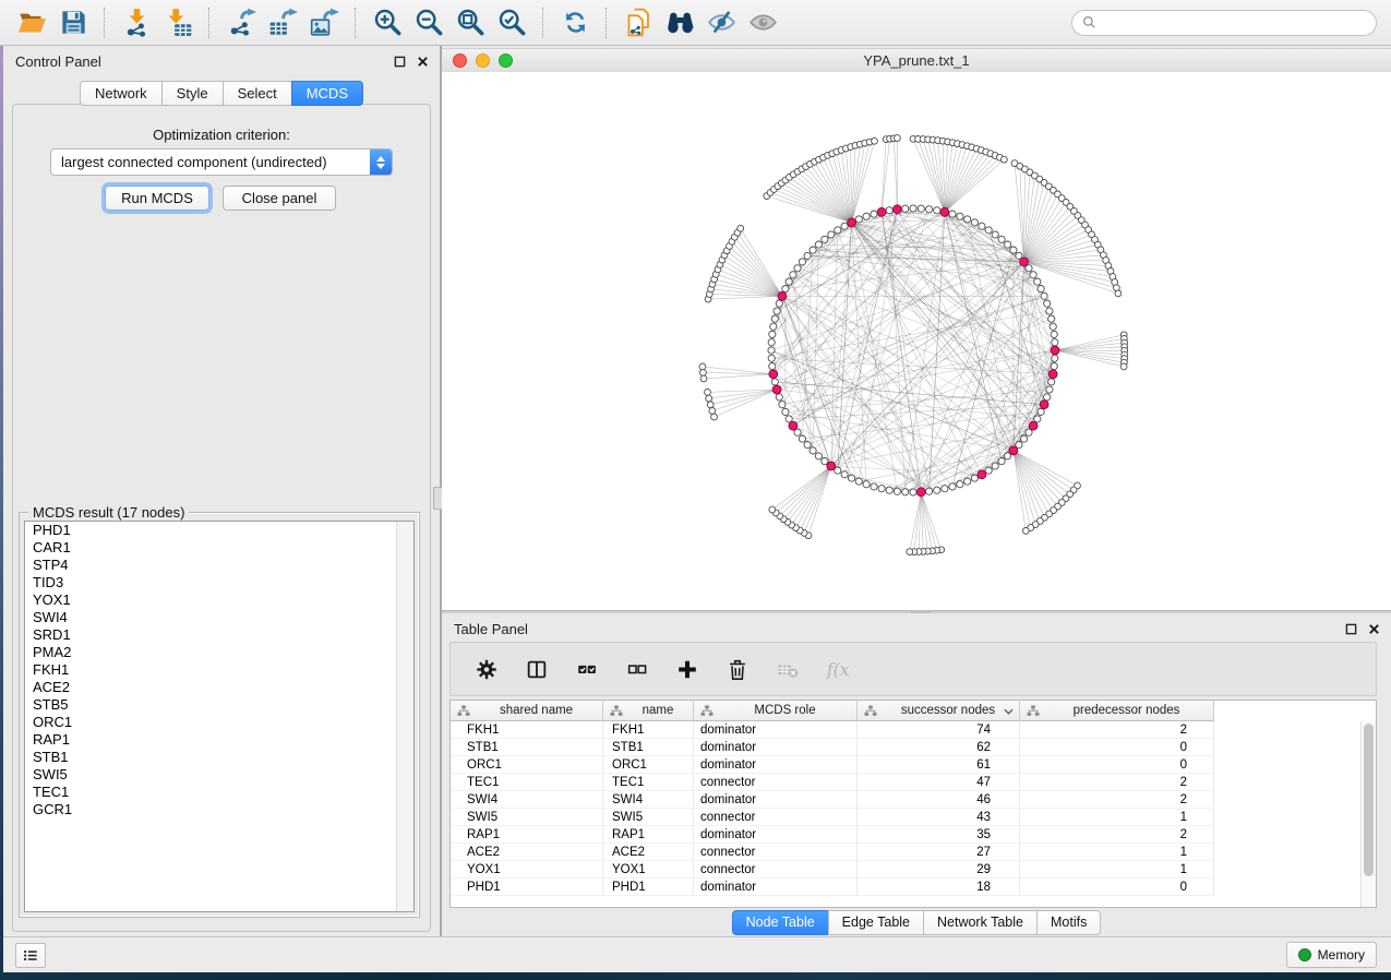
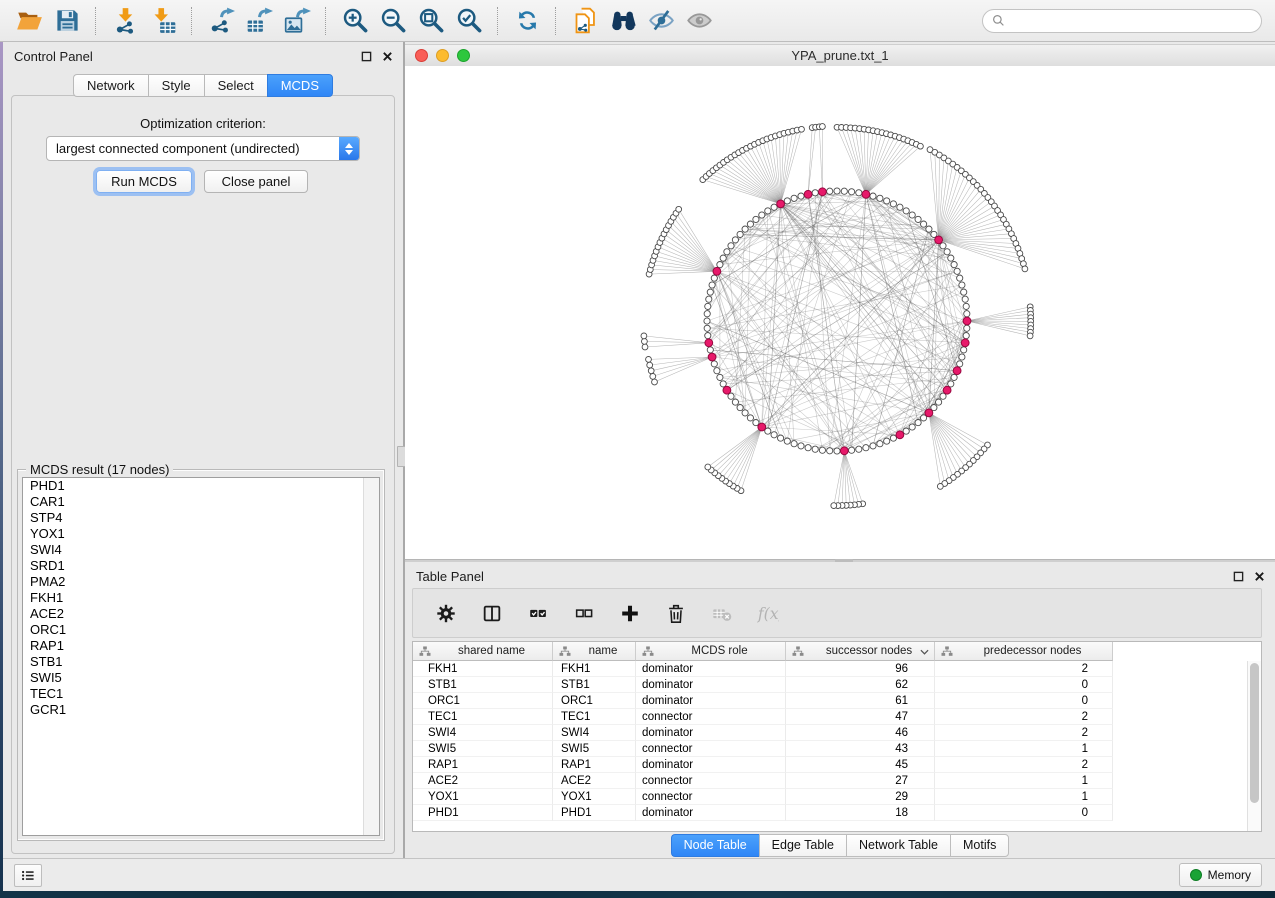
  Control Panel
  Network
  Style
  Select
  MCDS
  Optimization criterion:
  largest connected component (undirected)
  Run MCDS
  Close panel
  MCDS result (17 nodes)
  PHD1
  CAR1
  STP4
- TID3
  YOX1
  SWI4
  SRD1
  PMA2
  FKH1
  ACE2
- STB5
  ORC1
  RAP1
  STB1
  SWI5
  TEC1
  GCR1
  YPA_prune.txt_1
  Table Panel
  shared name
  name
  MCDS role
  successor nodes
  predecessor nodes
  FKH1
  FKH1
  dominator
- 74
+ 96
  2
  STB1
  STB1
  dominator
  62
  0
  ORC1
  ORC1
  dominator
  61
  0
  TEC1
  TEC1
  connector
  47
  2
  SWI4
  SWI4
  dominator
  46
  2
  SWI5
  SWI5
  connector
  43
  1
  RAP1
  RAP1
  dominator
- 35
+ 45
  2
  ACE2
  ACE2
  connector
  27
  1
  YOX1
  YOX1
  connector
  29
  1
  PHD1
  PHD1
  dominator
  18
  0
  Node Table
  Edge Table
  Network Table
  Motifs
  Memory
